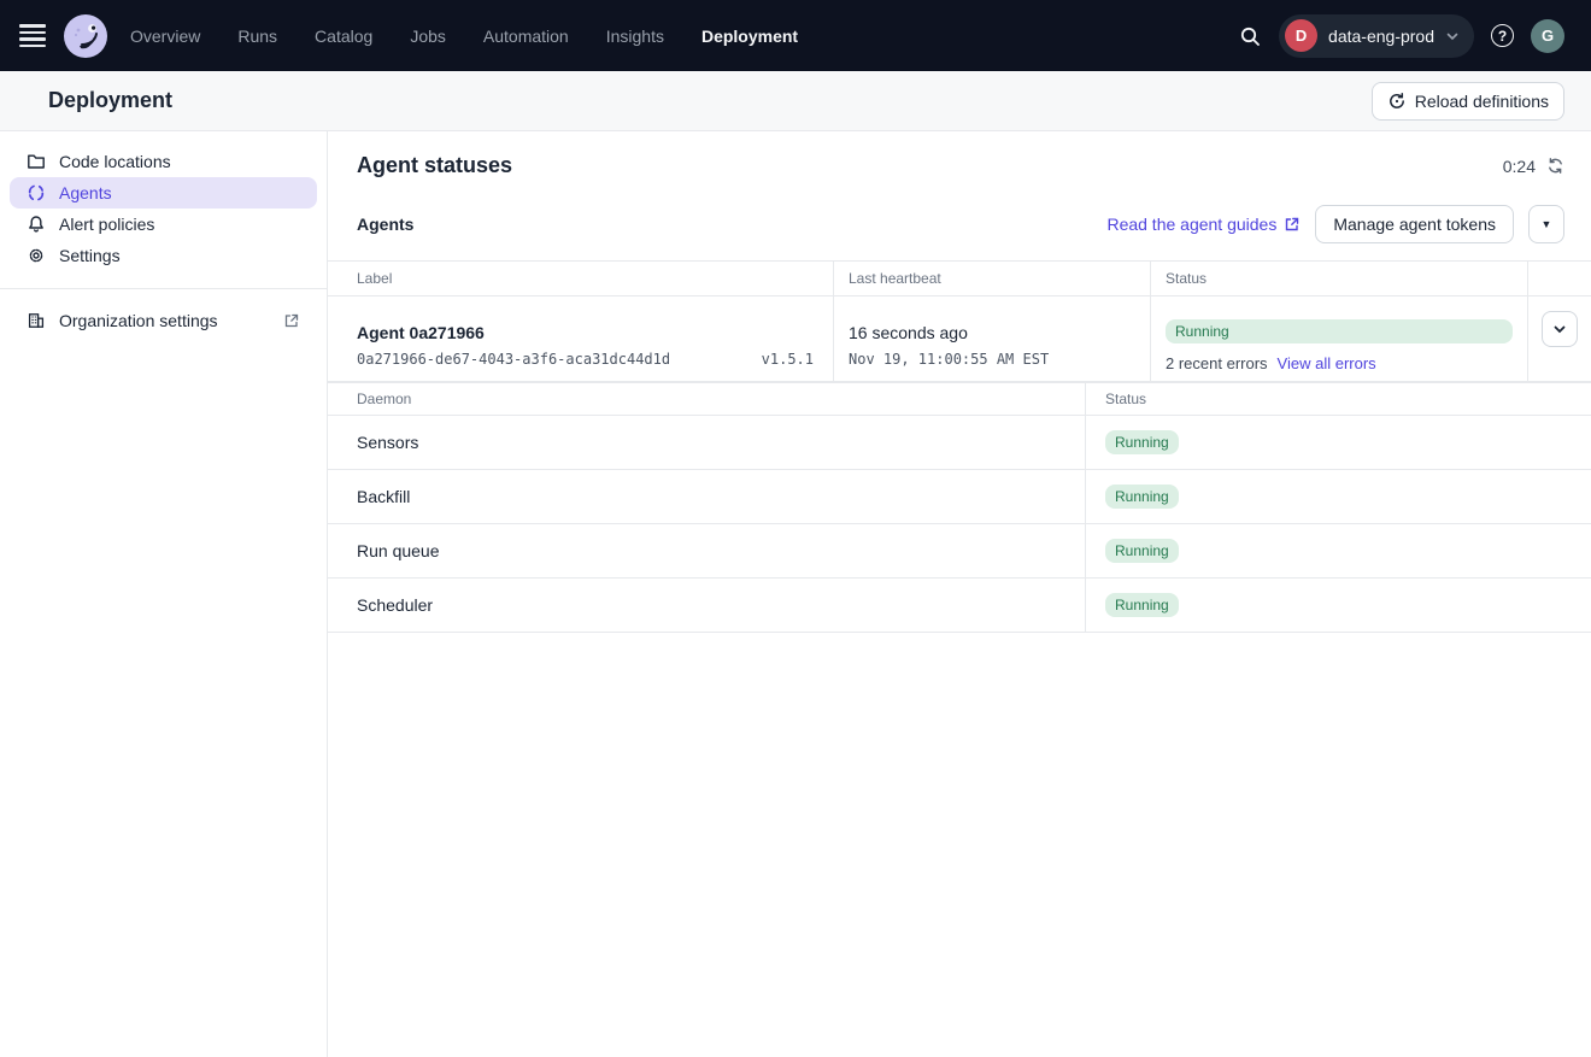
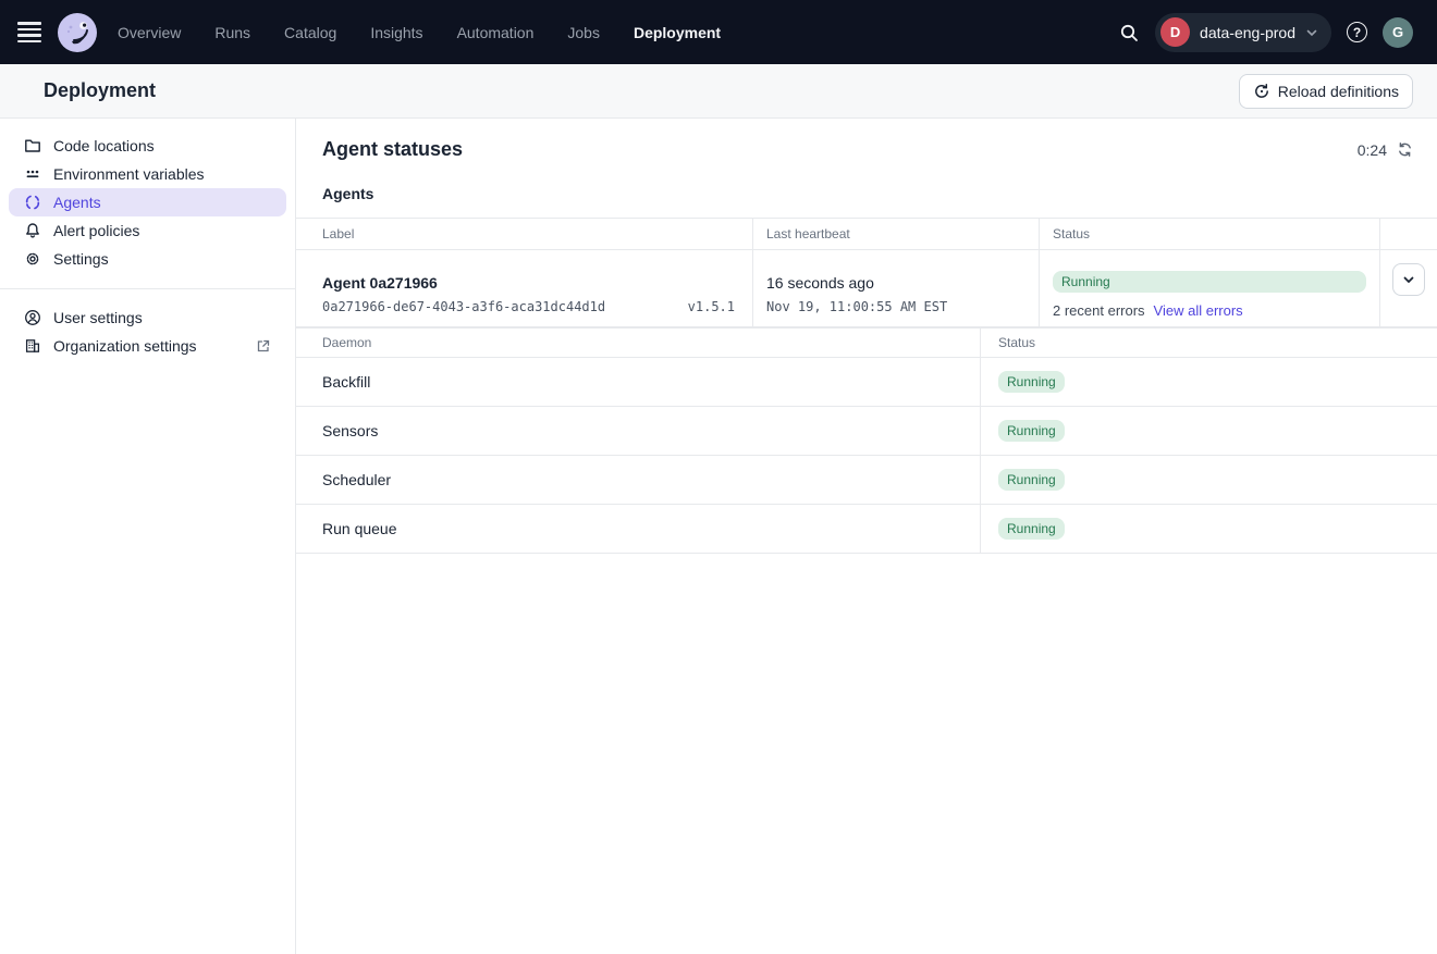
  Overview
  Runs
  Catalog
- Jobs
+ Insights
  Automation
- Insights
+ Jobs
  Deployment
  D
  data-eng-prod
  ?
  G
  Deployment
  Reload definitions
  Code locations
+ Environment variables
  Agents
  Alert policies
  Settings
+ User settings
  Organization settings
  Agent statuses
  0:24
  Agents
- Read the agent guides
- Manage agent tokens
- ▼
  Label
  Last heartbeat
  Status
  Agent 0a271966
  0a271966-de67-4043-a3f6-aca31dc44d1d
  v1.5.1
  16 seconds ago
  Nov 19, 11:00:55 AM EST
  Running
  2 recent errors
  View all errors
  Daemon
  Status
- Sensors
+ Backfill
  Running
- Backfill
+ Sensors
  Running
- Run queue
+ Scheduler
  Running
- Scheduler
+ Run queue
  Running
